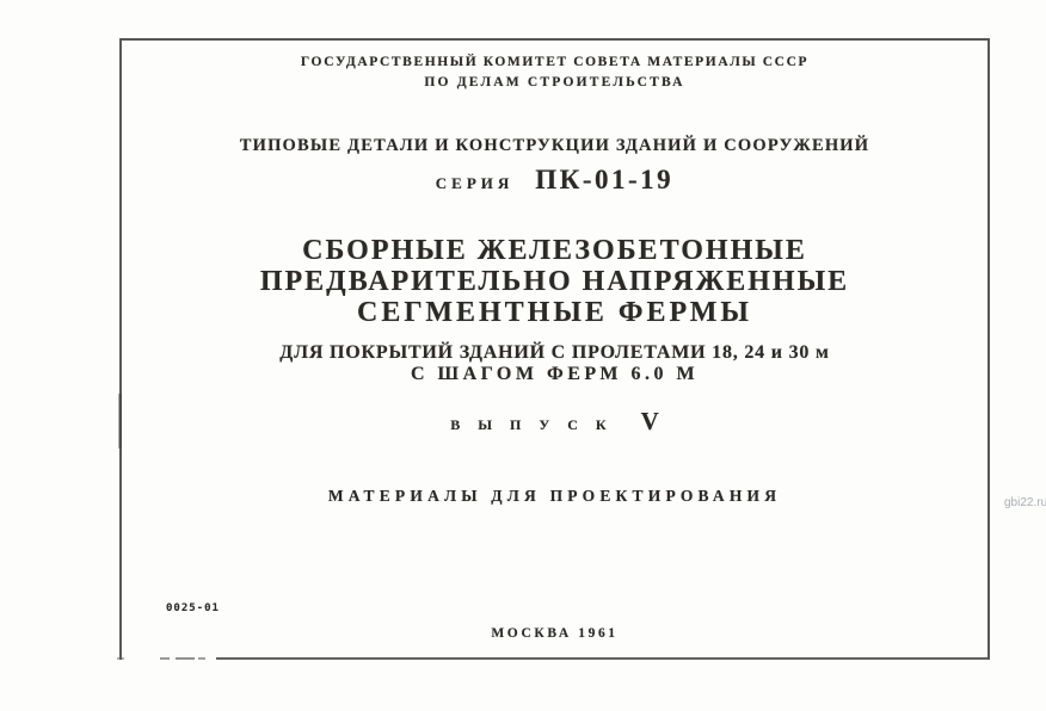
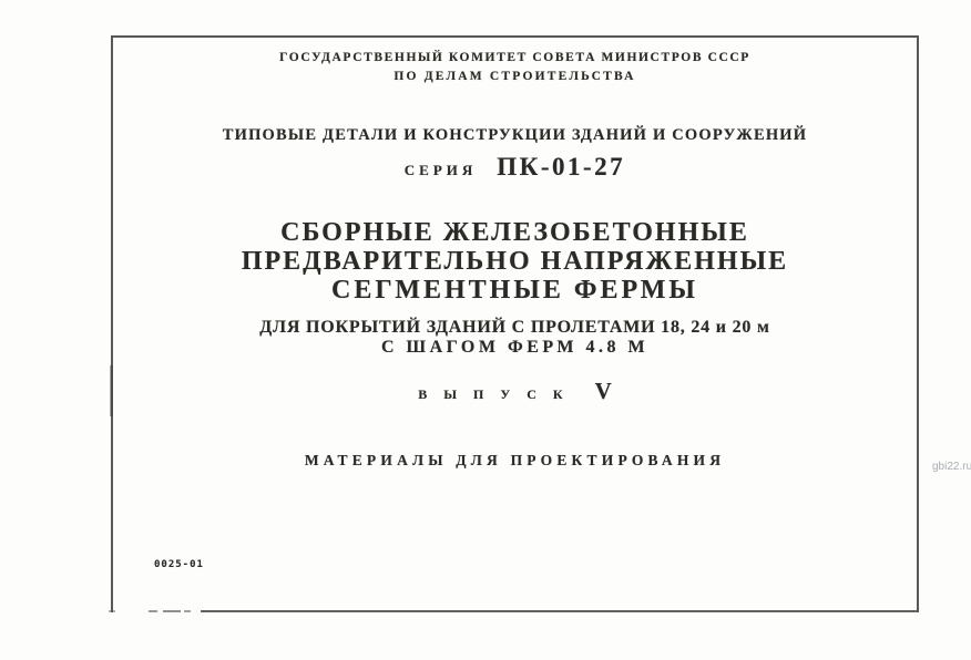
- ГОСУДАРСТВЕННЫЙ КОМИТЕТ СОВЕТА МАТЕРИАЛЫ СССР
+ ГОСУДАРСТВЕННЫЙ КОМИТЕТ СОВЕТА МИНИСТРОВ СССР
  ПО ДЕЛАМ СТРОИТЕЛЬСТВА
  ТИПОВЫЕ ДЕТАЛИ И КОНСТРУКЦИИ ЗДАНИЙ И СООРУЖЕНИЙ
  СЕРИЯ
- ПК-01-19
+ ПК-01-27
  СБОРНЫЕ ЖЕЛЕЗОБЕТОННЫЕ
  ПРЕДВАРИТЕЛЬНО НАПРЯЖЕННЫЕ
  СЕГМЕНТНЫЕ ФЕРМЫ
- ДЛЯ ПОКРЫТИЙ ЗДАНИЙ С ПРОЛЕТАМИ 18, 24 и 30 м
+ ДЛЯ ПОКРЫТИЙ ЗДАНИЙ С ПРОЛЕТАМИ 18, 24 и 20 м
- С ШАГОМ ФЕРМ 6.0 М
+ С ШАГОМ ФЕРМ 4.8 М
  ВЫПУСК
  V
  МАТЕРИАЛЫ ДЛЯ ПРОЕКТИРОВАНИЯ
  0025-01
- МОСКВА 1961
  gbi22.ru
